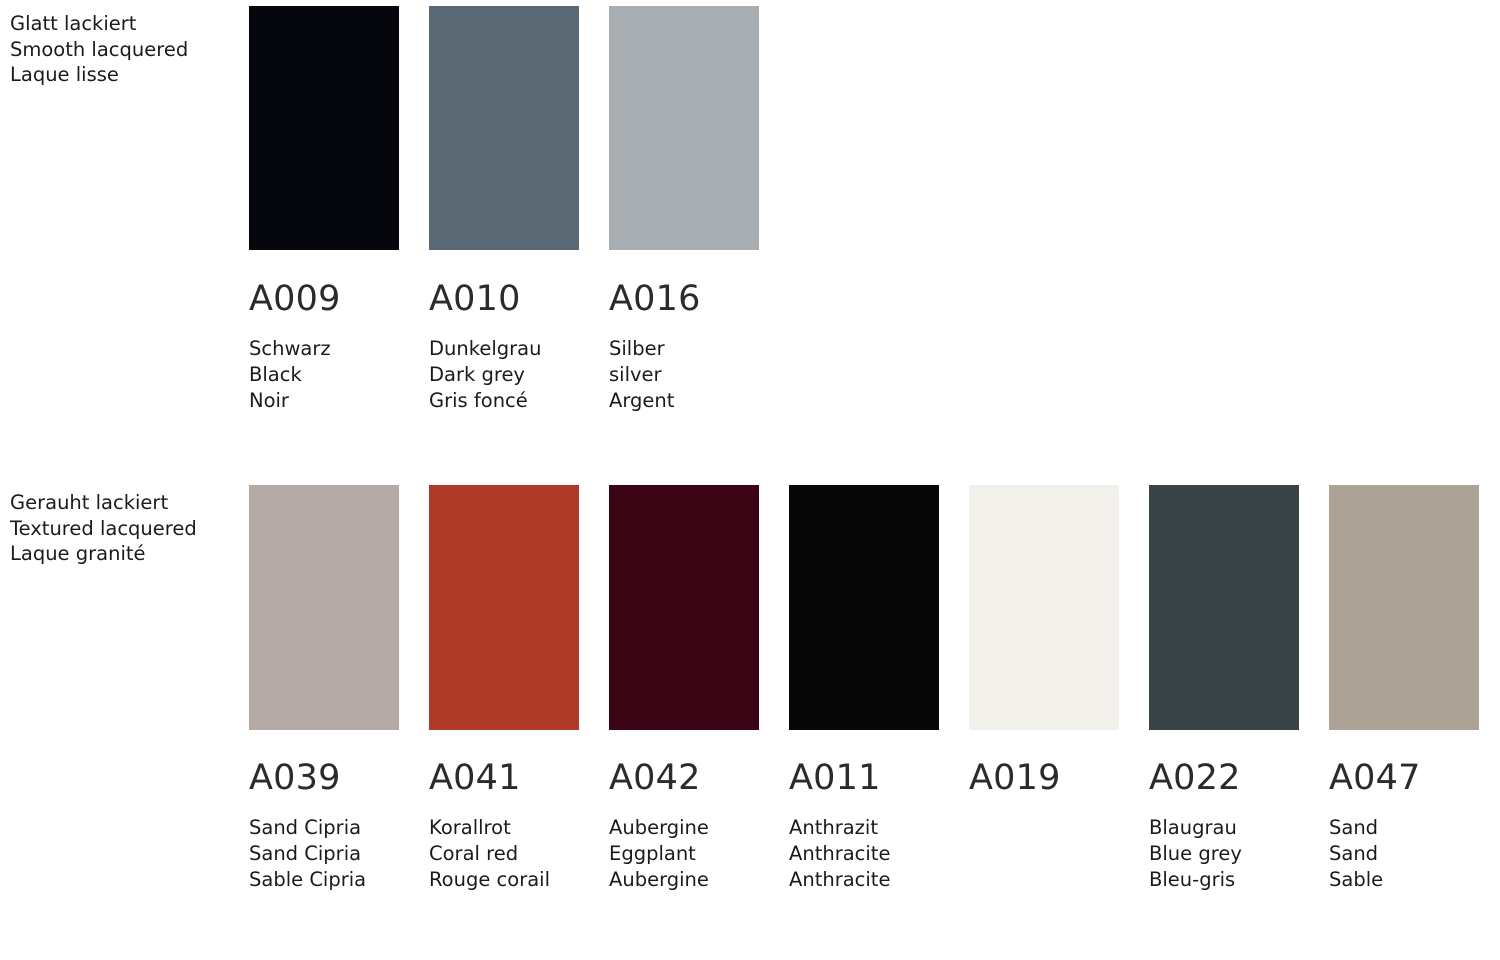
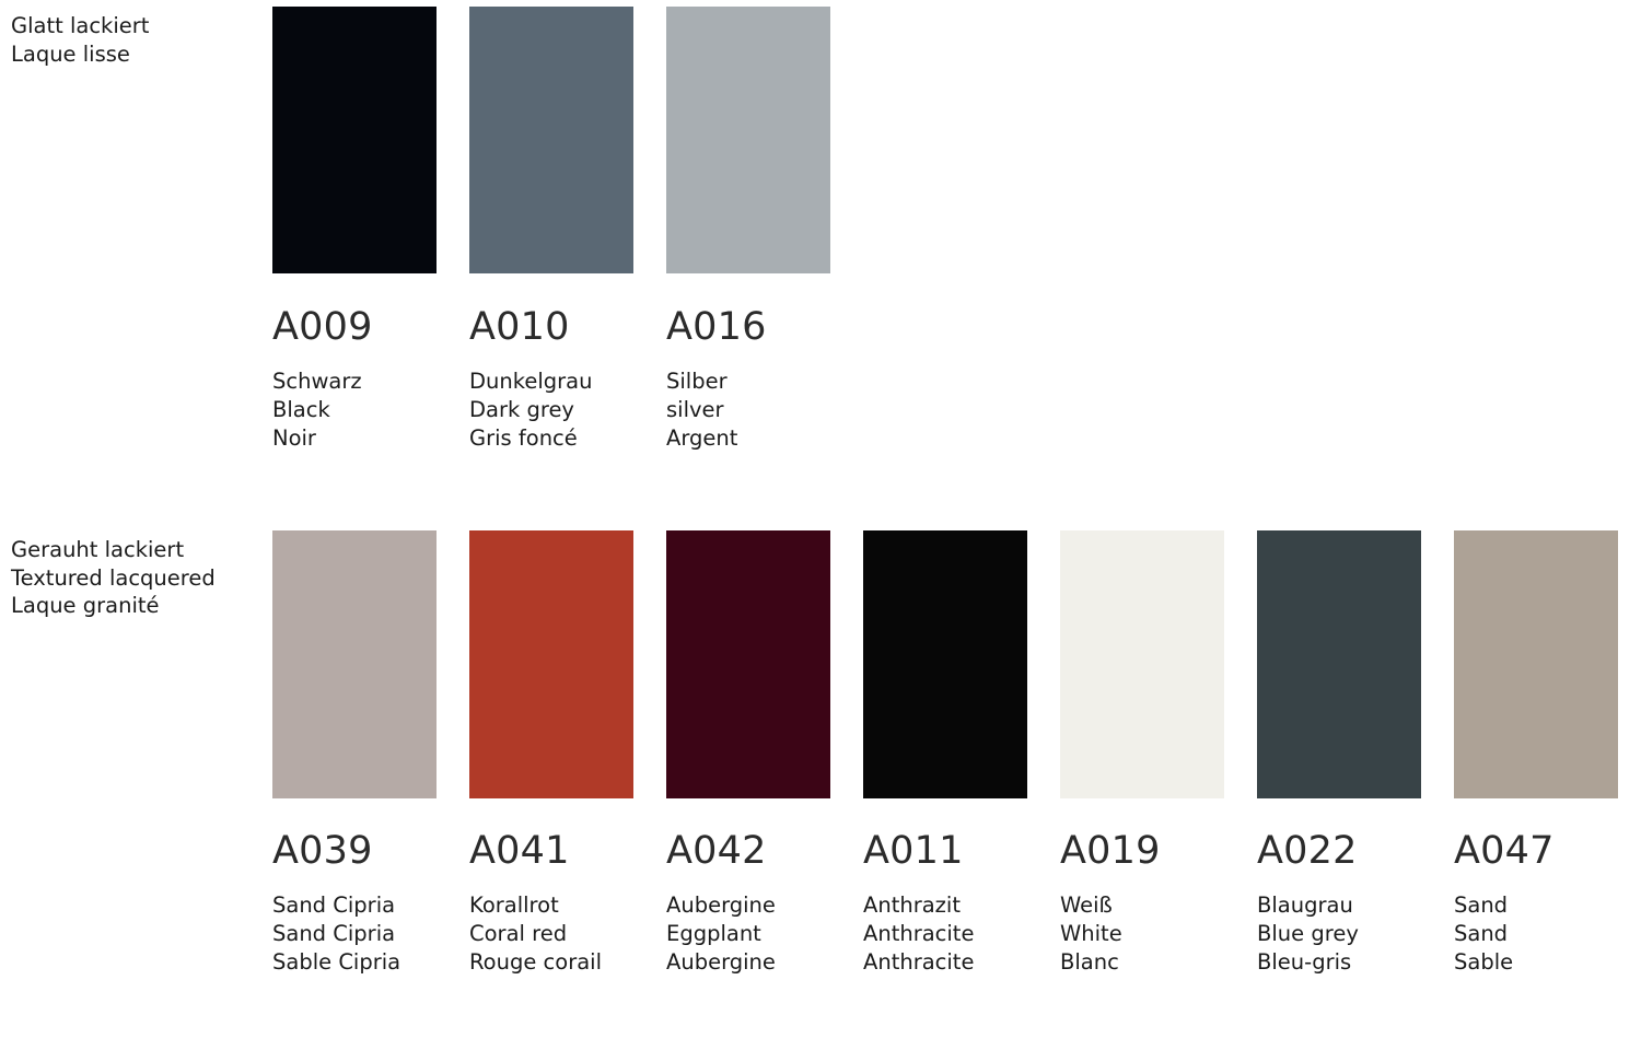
  Glatt lackiert
- Smooth lacquered
  Laque lisse
  A009
  Schwarz
  Black
  Noir
  A010
  Dunkelgrau
  Dark grey
  Gris foncé
  A016
  Silber
  silver
  Argent
  Gerauht lackiert
  Textured lacquered
  Laque granité
  A039
  Sand Cipria
  Sand Cipria
  Sable Cipria
  A041
  Korallrot
  Coral red
  Rouge corail
  A042
  Aubergine
  Eggplant
  Aubergine
  A011
  Anthrazit
  Anthracite
  Anthracite
  A019
+ Weiß
+ White
+ Blanc
  A022
  Blaugrau
  Blue grey
  Bleu-gris
  A047
  Sand
  Sand
  Sable
